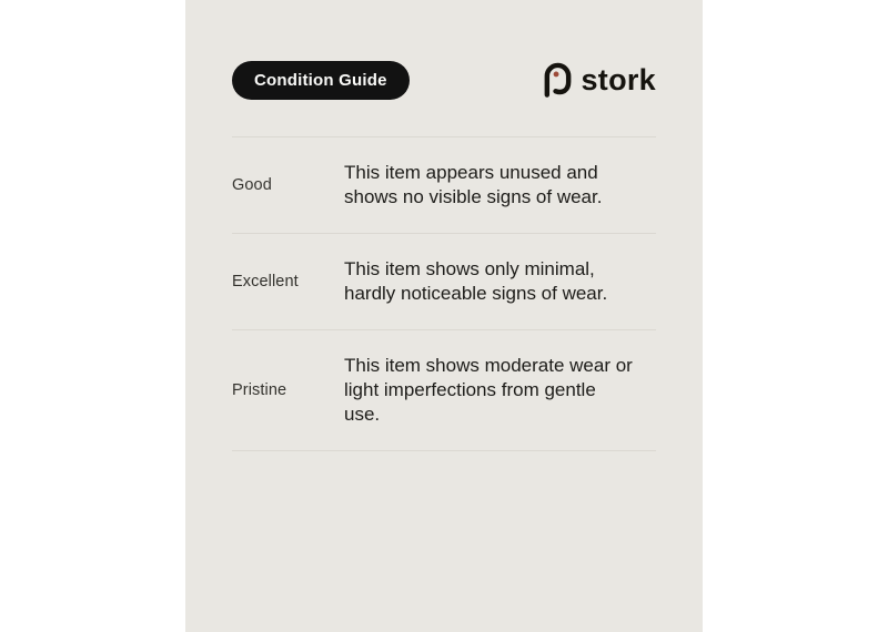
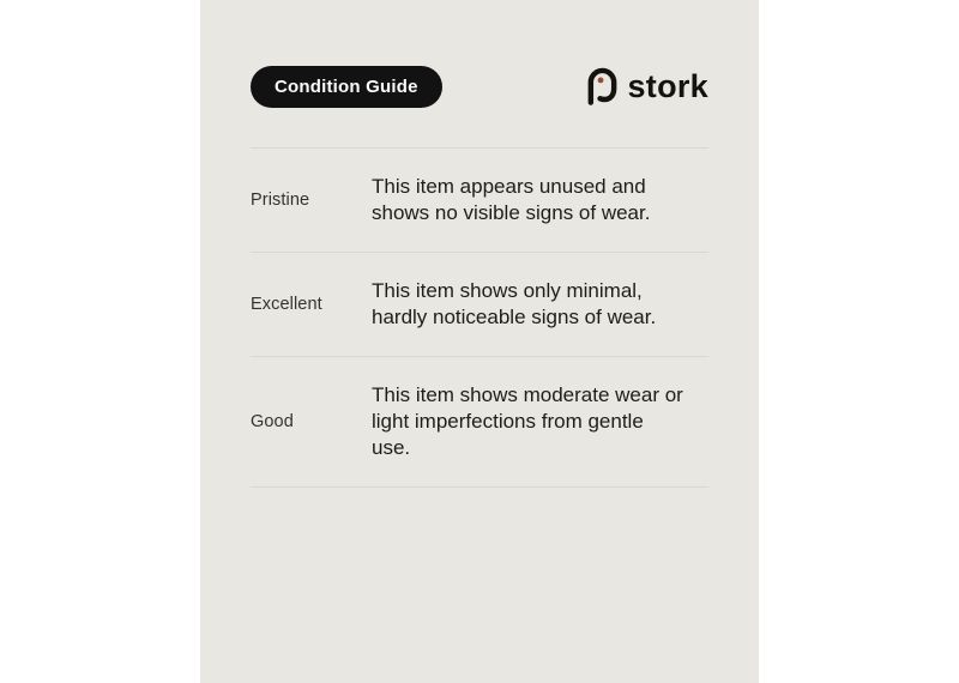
  Condition Guide
  stork
- Good
+ Pristine
  This item appears unused and
  shows no visible signs of wear.
  Excellent
  This item shows only minimal,
  hardly noticeable signs of wear.
- Pristine
+ Good
  This item shows moderate wear or
  light imperfections from gentle
  use.
